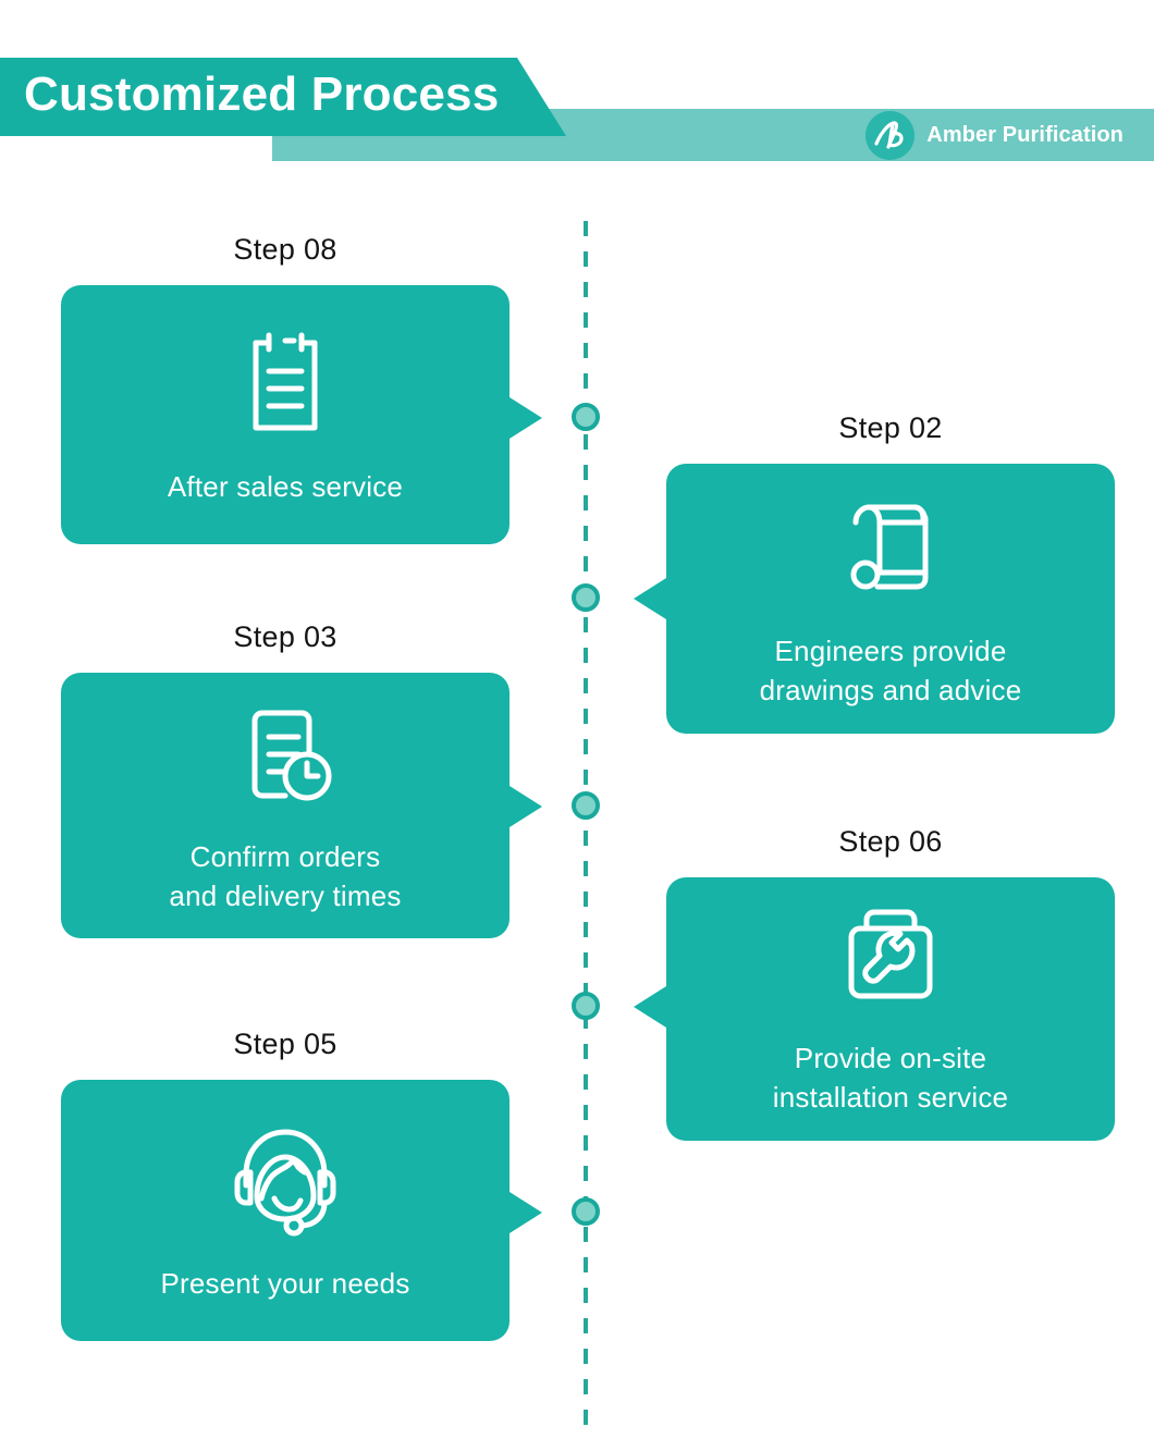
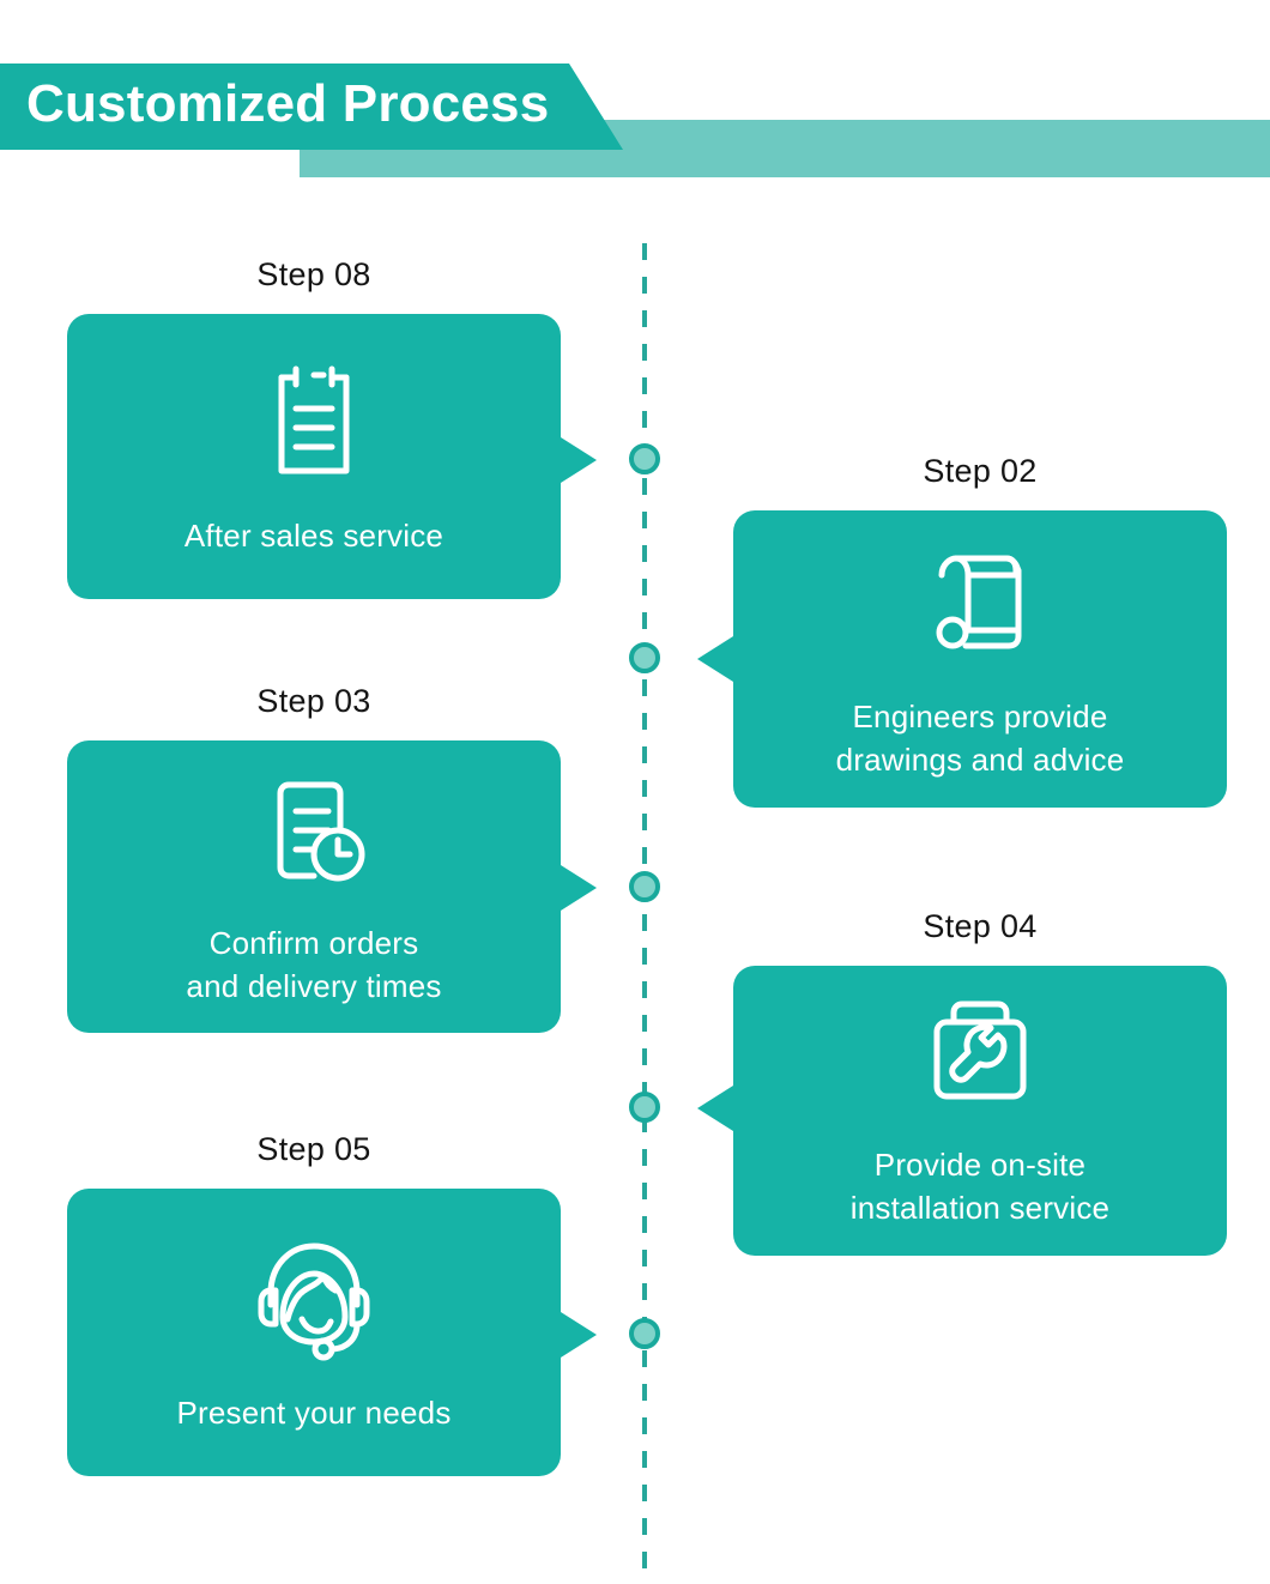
  Customized Process
- Amber Purification
  Step 08
  After sales service
  Step 02
  Engineers provide
  drawings and advice
  Step 03
  Confirm orders
  and delivery times
- Step 06
+ Step 04
  Provide on-site
  installation service
  Step 05
  Present your needs
